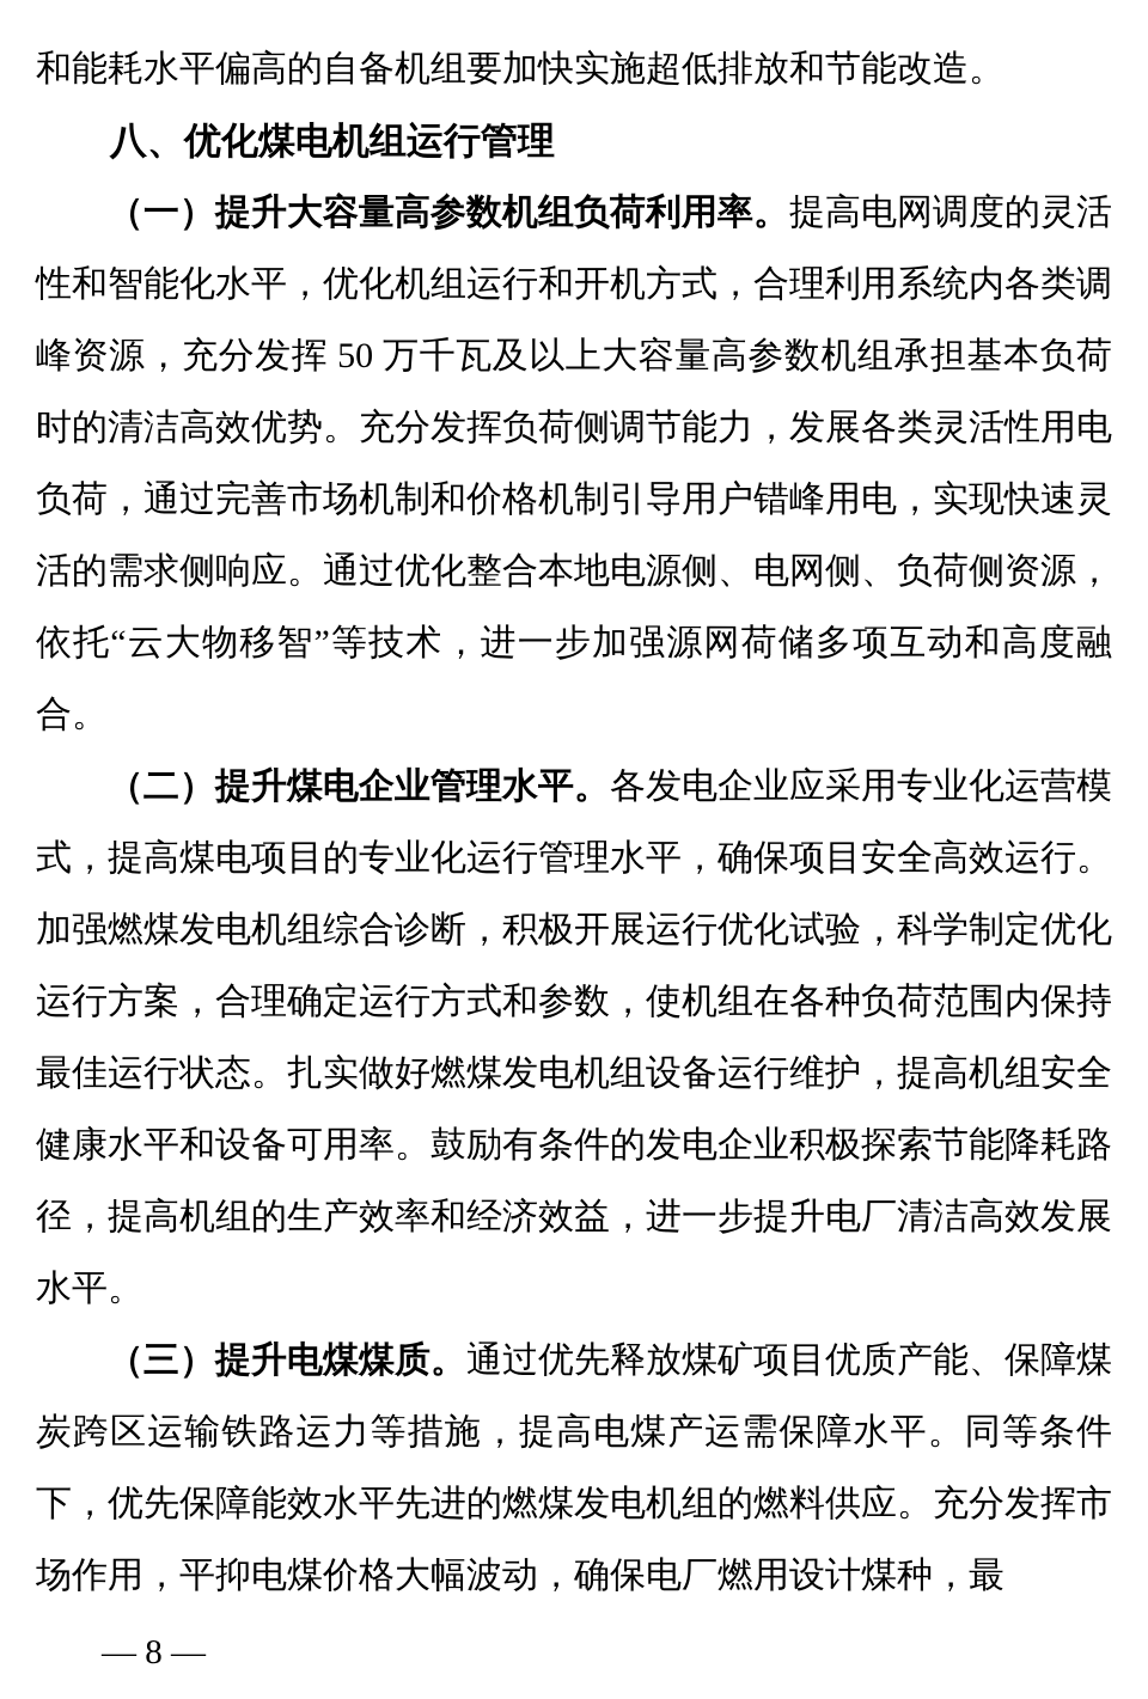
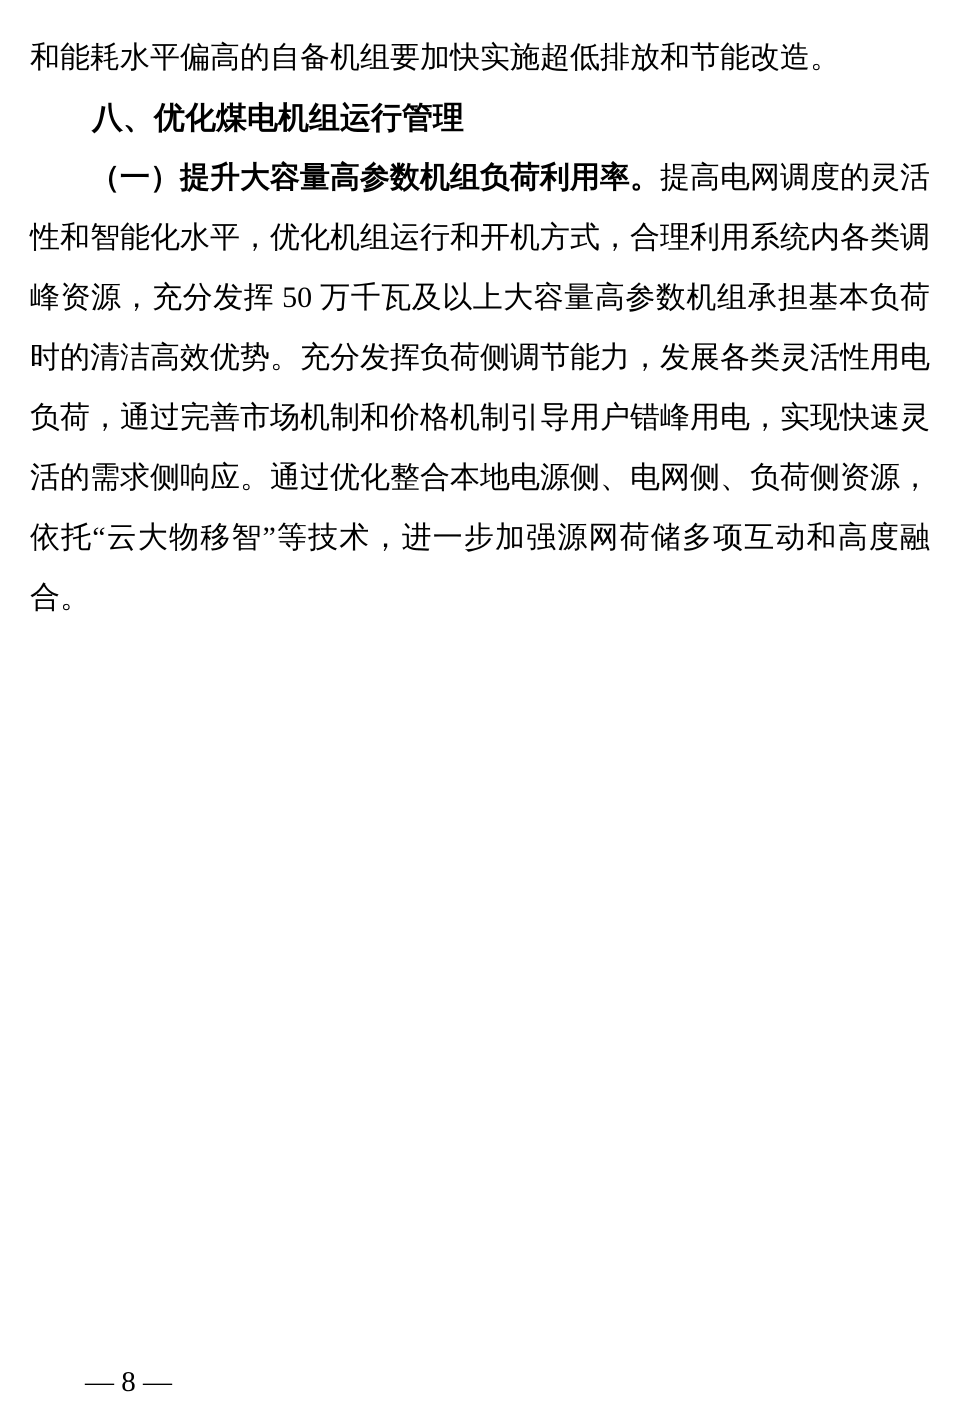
  和能耗水平偏高的自备机组要加快实施超低排放和节能改造。
  八、优化煤电机组运行管理
  （一）提升大容量高参数机组负荷利用率。提高电网调度的灵活性和智能化水平，优化机组运行和开机方式，合理利用系统内各类调峰资源，充分发挥 50 万千瓦及以上大容量高参数机组承担基本负荷时的清洁高效优势。充分发挥负荷侧调节能力，发展各类灵活性用电负荷，通过完善市场机制和价格机制引导用户错峰用电，实现快速灵活的需求侧响应。通过优化整合本地电源侧、电网侧、负荷侧资源，依托“云大物移智”等技术，进一步加强源网荷储多项互动和高度融合。
- （二）提升煤电企业管理水平。各发电企业应采用专业化运营模式，提高煤电项目的专业化运行管理水平，确保项目安全高效运行。加强燃煤发电机组综合诊断，积极开展运行优化试验，科学制定优化运行方案，合理确定运行方式和参数，使机组在各种负荷范围内保持最佳运行状态。扎实做好燃煤发电机组设备运行维护，提高机组安全健康水平和设备可用率。鼓励有条件的发电企业积极探索节能降耗路径，提高机组的生产效率和经济效益，进一步提升电厂清洁高效发展水平。
- （三）提升电煤煤质。通过优先释放煤矿项目优质产能、保障煤炭跨区运输铁路运力等措施，提高电煤产运需保障水平。同等条件下，优先保障能效水平先进的燃煤发电机组的燃料供应。充分发挥市场作用，平抑电煤价格大幅波动，确保电厂燃用设计煤种，最
  — 8 —
